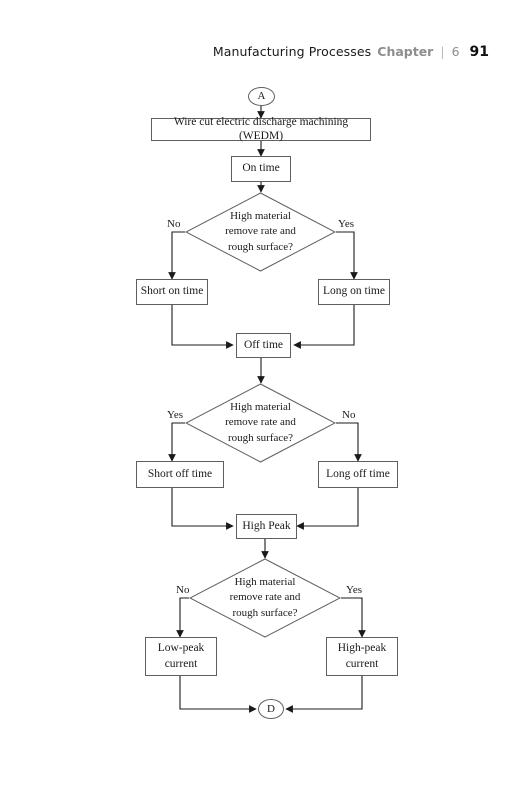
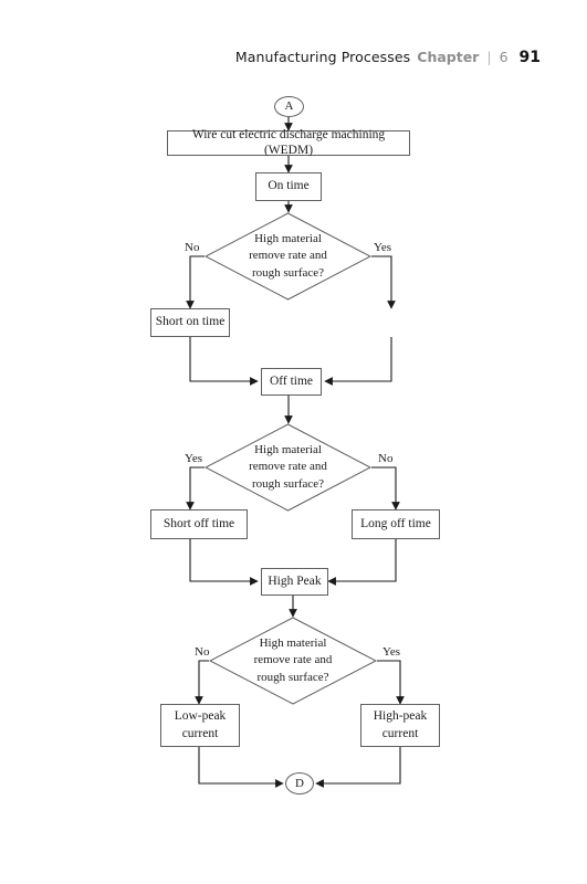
  Manufacturing Processes
  Chapter
  |
  6
  91
  A
  Wire cut electric discharge machining (WEDM)
  On time
  High material
  remove rate and
  rough surface?
  No
  Yes
  Short on time
- Long on time
  Off time
  High material
  remove rate and
  rough surface?
  Yes
  No
  Short off time
  Long off time
  High Peak
  High material
  remove rate and
  rough surface?
  No
  Yes
  Low-peak
  current
  High-peak
  current
  D
